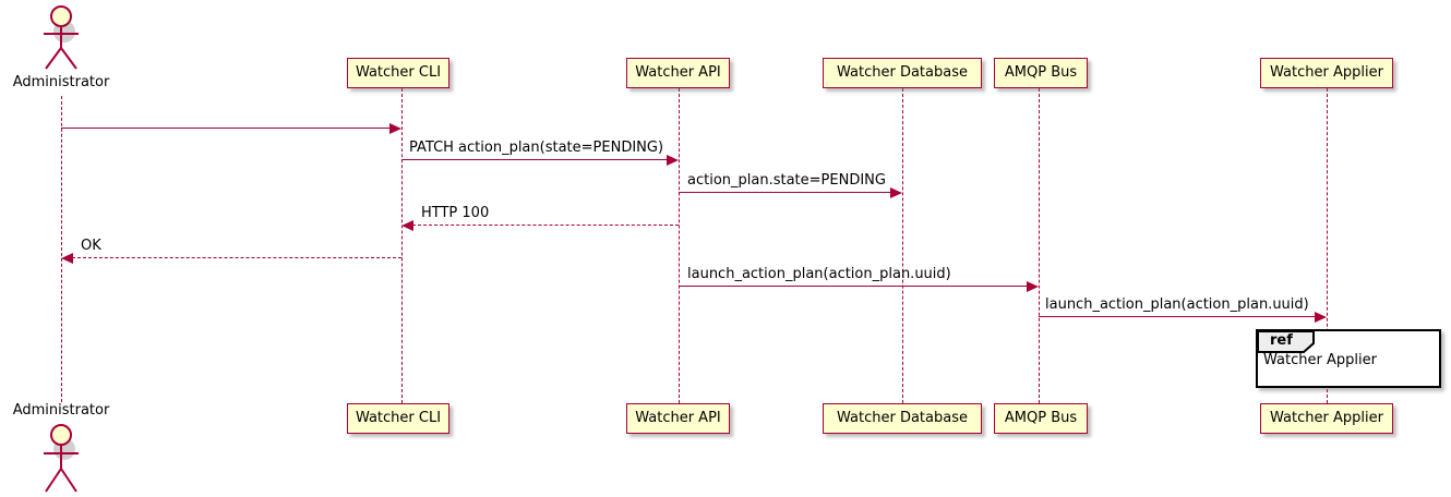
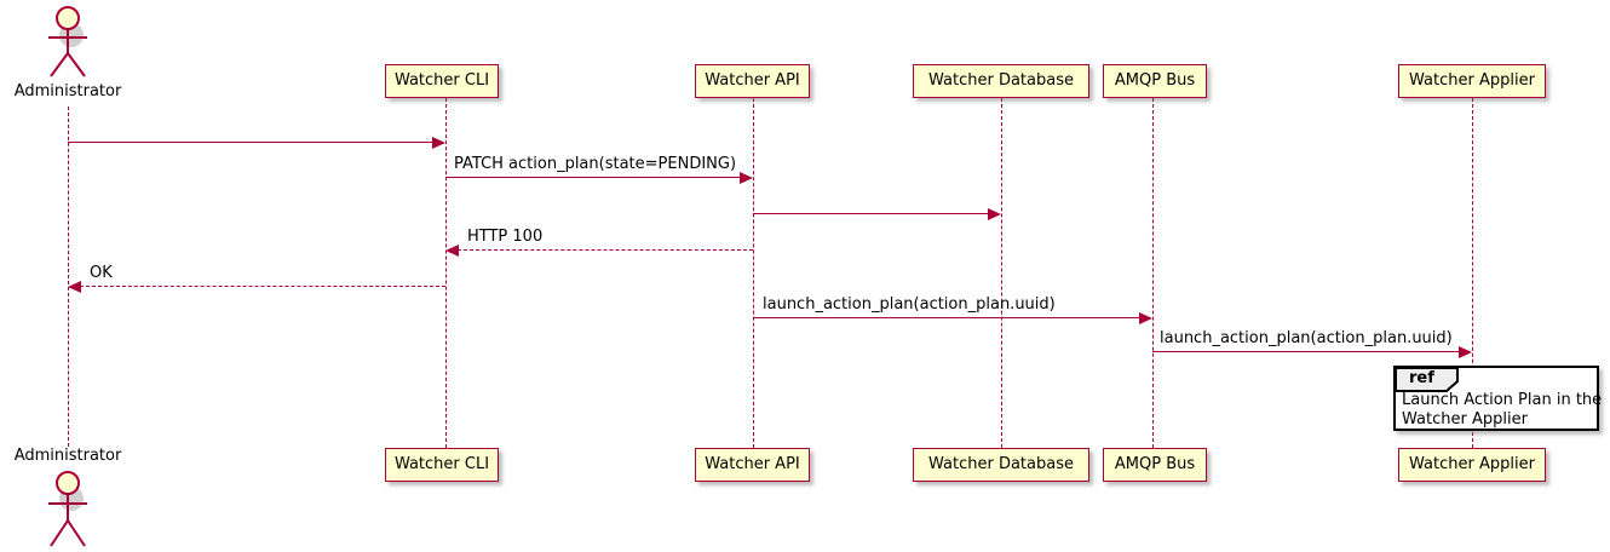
  Administrator
  Watcher CLI
  Watcher API
  Watcher Database
  AMQP Bus
  Watcher Applier
  PATCH action_plan(state=PENDING)
- action_plan.state=PENDING
  HTTP 100
  OK
  launch_action_plan(action_plan.uuid)
  launch_action_plan(action_plan.uuid)
  ref
+ Launch Action Plan in the
  Watcher Applier
  Watcher CLI
  Watcher API
  Watcher Database
  AMQP Bus
  Watcher Applier
  Administrator
